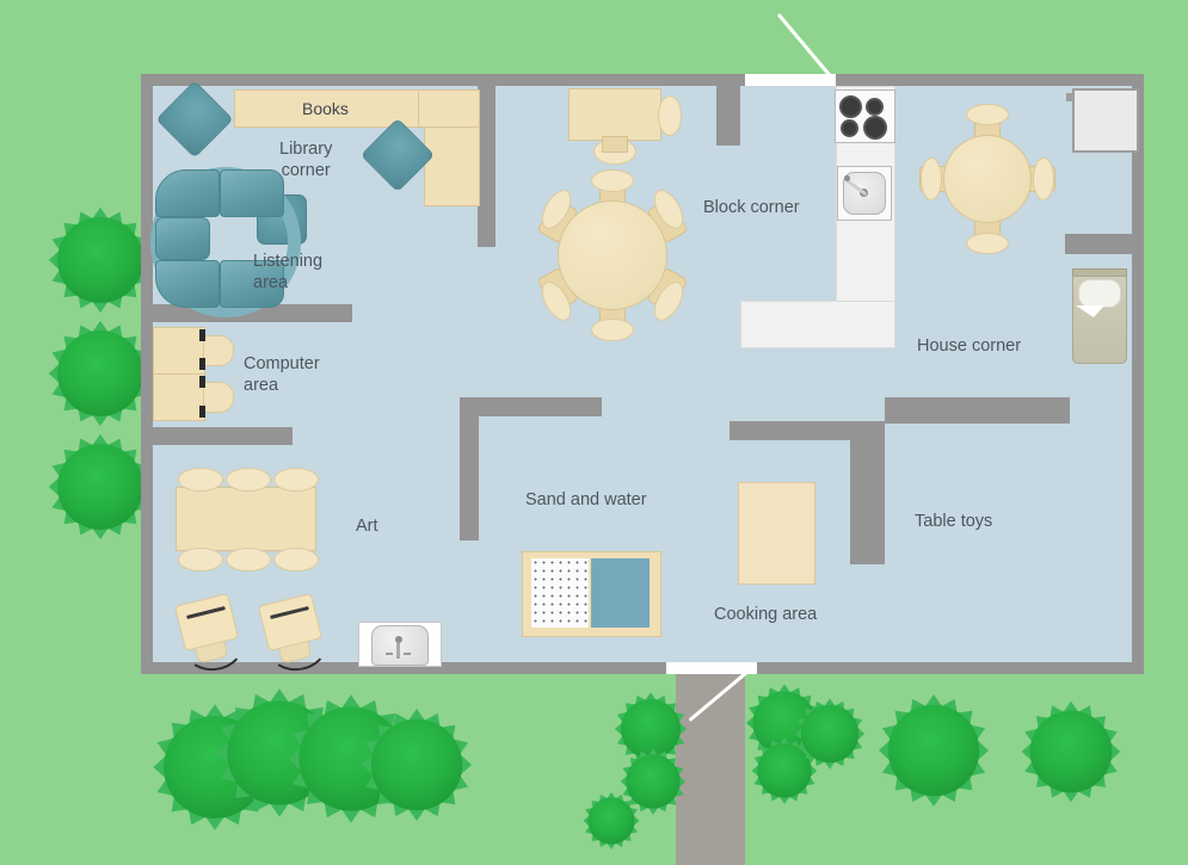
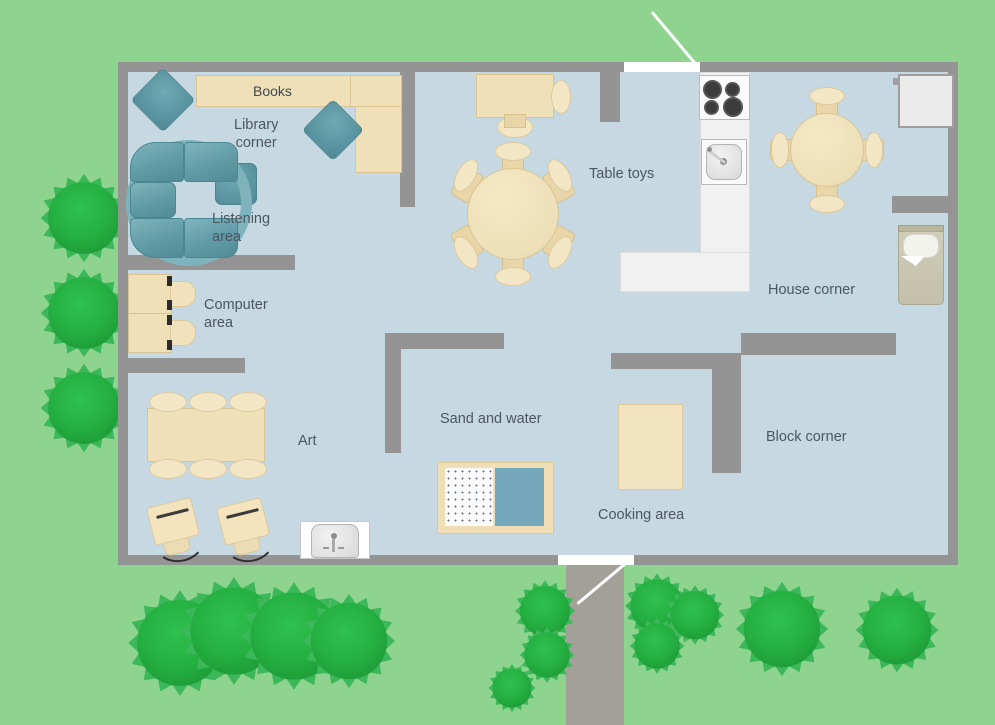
  Books
  Library
  corner
  Listening
  area
  Computer
  area
  Art
  Sand and water
- Block corner
+ Table toys
  House corner
  Cooking area
- Table toys
+ Block corner
